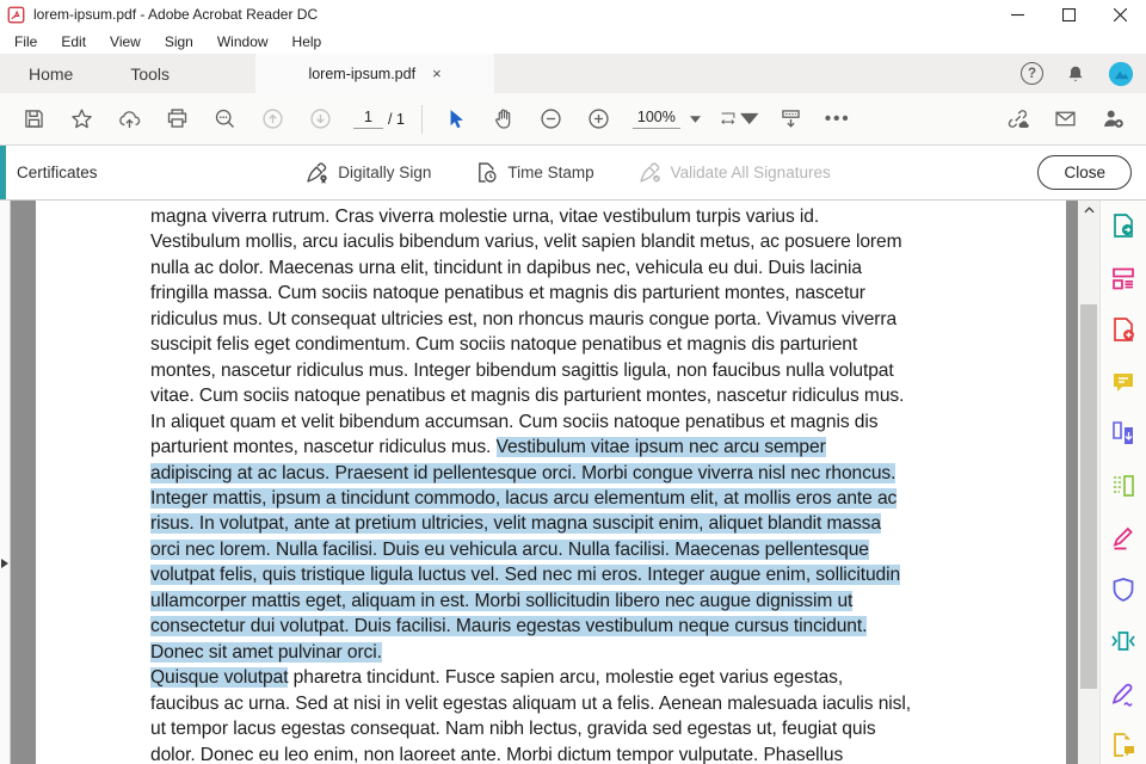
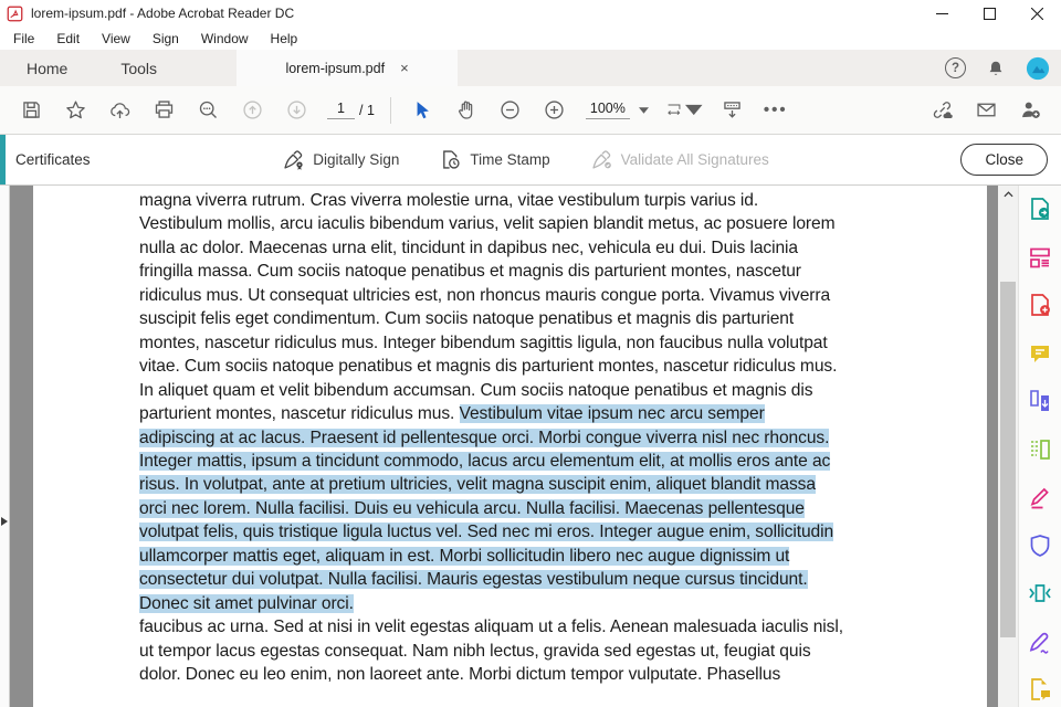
  lorem-ipsum.pdf - Adobe Acrobat Reader DC
  File
  Edit
  View
  Sign
  Window
  Help
  Home
  Tools
  lorem-ipsum.pdf
  ×
  ?
  1
  / 1
  100%
  •••
  Certificates
  Digitally Sign
  Time Stamp
  Validate All Signatures
  Close
  magna viverra rutrum. Cras viverra molestie urna, vitae vestibulum turpis varius id.
  Vestibulum mollis, arcu iaculis bibendum varius, velit sapien blandit metus, ac posuere lorem
  nulla ac dolor. Maecenas urna elit, tincidunt in dapibus nec, vehicula eu dui. Duis lacinia
  fringilla massa. Cum sociis natoque penatibus et magnis dis parturient montes, nascetur
  ridiculus mus. Ut consequat ultricies est, non rhoncus mauris congue porta. Vivamus viverra
  suscipit felis eget condimentum. Cum sociis natoque penatibus et magnis dis parturient
  montes, nascetur ridiculus mus. Integer bibendum sagittis ligula, non faucibus nulla volutpat
  vitae. Cum sociis natoque penatibus et magnis dis parturient montes, nascetur ridiculus mus.
  In aliquet quam et velit bibendum accumsan. Cum sociis natoque penatibus et magnis dis
  parturient montes, nascetur ridiculus mus. Vestibulum vitae ipsum nec arcu semper
  adipiscing at ac lacus. Praesent id pellentesque orci. Morbi congue viverra nisl nec rhoncus.
  Integer mattis, ipsum a tincidunt commodo, lacus arcu elementum elit, at mollis eros ante ac
  risus. In volutpat, ante at pretium ultricies, velit magna suscipit enim, aliquet blandit massa
  orci nec lorem. Nulla facilisi. Duis eu vehicula arcu. Nulla facilisi. Maecenas pellentesque
  volutpat felis, quis tristique ligula luctus vel. Sed nec mi eros. Integer augue enim, sollicitudin
  ullamcorper mattis eget, aliquam in est. Morbi sollicitudin libero nec augue dignissim ut
- consectetur dui volutpat. Duis facilisi. Mauris egestas vestibulum neque cursus tincidunt.
+ consectetur dui volutpat. Nulla facilisi. Mauris egestas vestibulum neque cursus tincidunt.
  Donec sit amet pulvinar orci.
- Quisque volutpat pharetra tincidunt. Fusce sapien arcu, molestie eget varius egestas,
  faucibus ac urna. Sed at nisi in velit egestas aliquam ut a felis. Aenean malesuada iaculis nisl,
  ut tempor lacus egestas consequat. Nam nibh lectus, gravida sed egestas ut, feugiat quis
  dolor. Donec eu leo enim, non laoreet ante. Morbi dictum tempor vulputate. Phasellus
